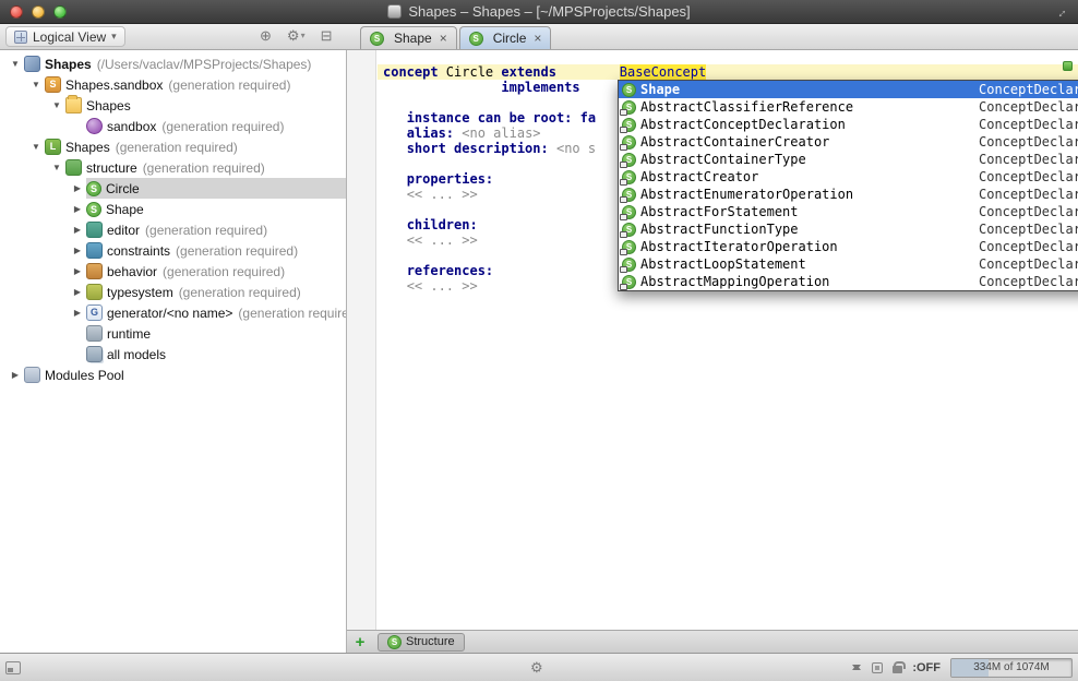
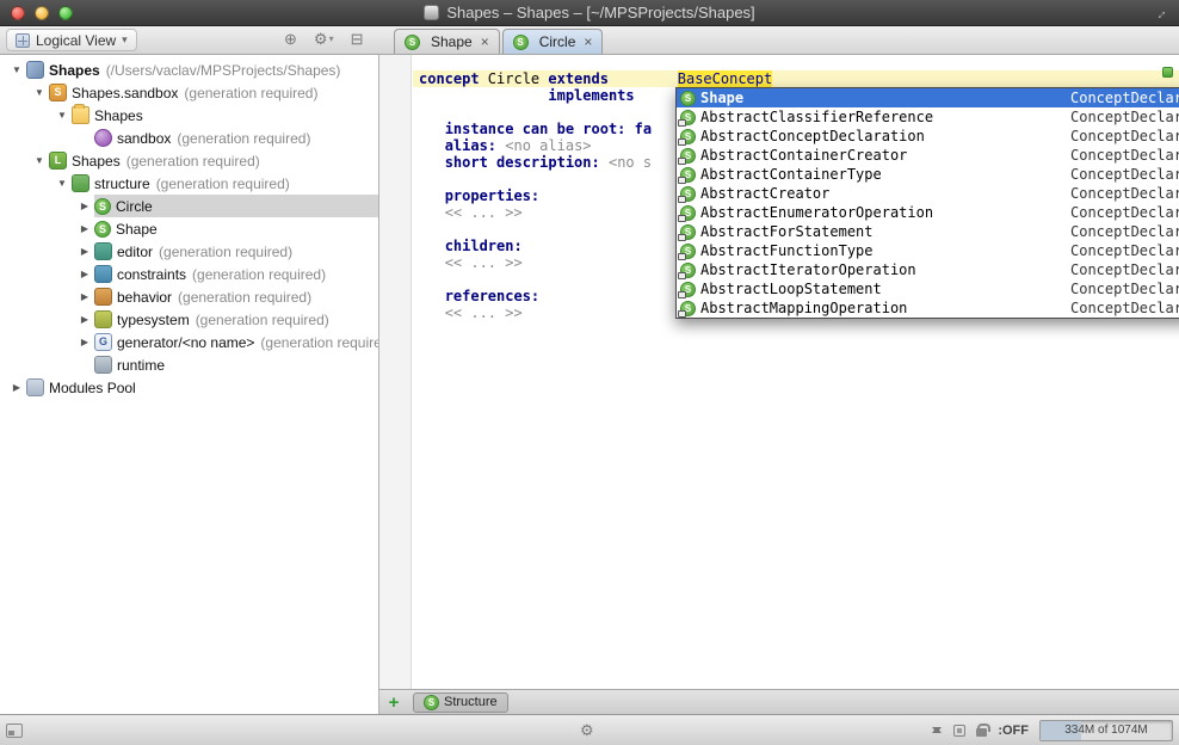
  Shapes – Shapes – [~/MPSProjects/Shapes]
  Logical View
  ▾
  ⊕
  ⚙▾
  ⊟
  S
  Shape
  ×
  S
  Circle
  ×
  ▼
  Shapes
  (/Users/vaclav/MPSProjects/Shapes)
  ▼
  S
  Shapes.sandbox
  (generation required)
  ▼
  Shapes
  sandbox
  (generation required)
  ▼
  L
  Shapes
  (generation required)
  ▼
  structure
  (generation required)
  ▶
  S
  Circle
  ▶
  S
  Shape
  ▶
  editor
  (generation required)
  ▶
  constraints
  (generation required)
  ▶
  behavior
  (generation required)
  ▶
  typesystem
  (generation required)
  ▶
  G
  generator/<no name>
  (generation require
  runtime
- all models
  ▶
  Modules Pool
  concept Circle extends BaseConcept
  implements
  instance can be root: fa
  alias: <no alias>
  short description: <no s
  properties:
  << ... >>
  children:
  << ... >>
  references:
  << ... >>
  +
  S
  Structure
  S
  Shape
  ConceptDeclar
  S
  AbstractClassifierReference
  ConceptDeclar
  S
  AbstractConceptDeclaration
  ConceptDeclar
  S
  AbstractContainerCreator
  ConceptDeclar
  S
  AbstractContainerType
  ConceptDeclar
  S
  AbstractCreator
  ConceptDeclar
  S
  AbstractEnumeratorOperation
  ConceptDeclar
  S
  AbstractForStatement
  ConceptDeclar
  S
  AbstractFunctionType
  ConceptDeclar
  S
  AbstractIteratorOperation
  ConceptDeclar
  S
  AbstractLoopStatement
  ConceptDeclar
  S
  AbstractMappingOperation
  ConceptDeclar
  ⚙
  :OFF
  334M of 1074M
